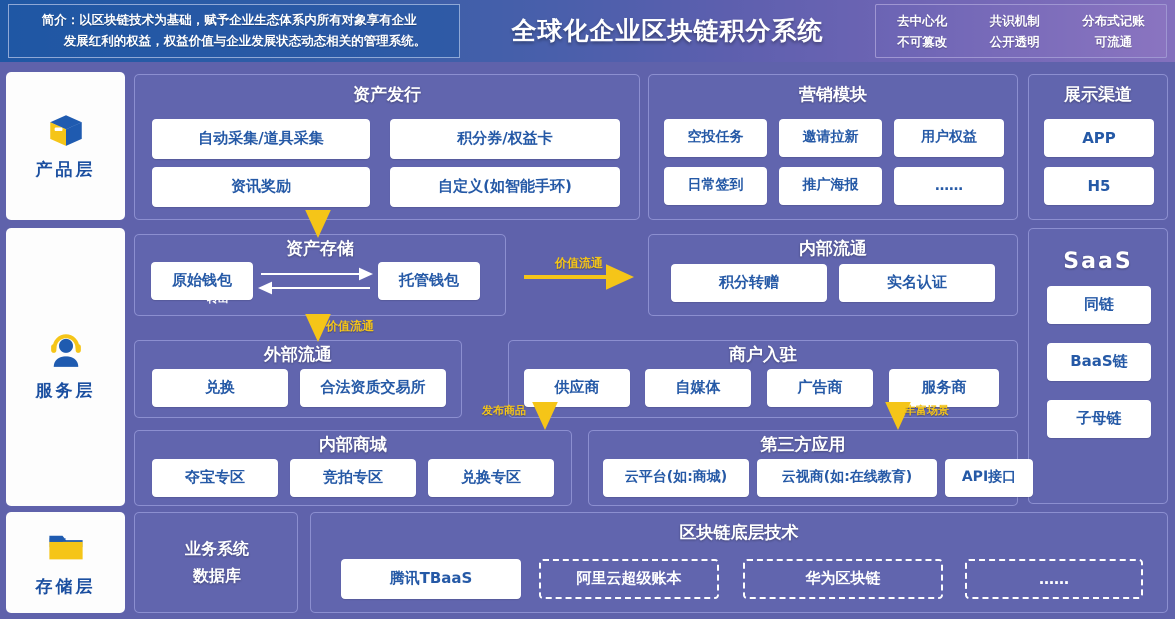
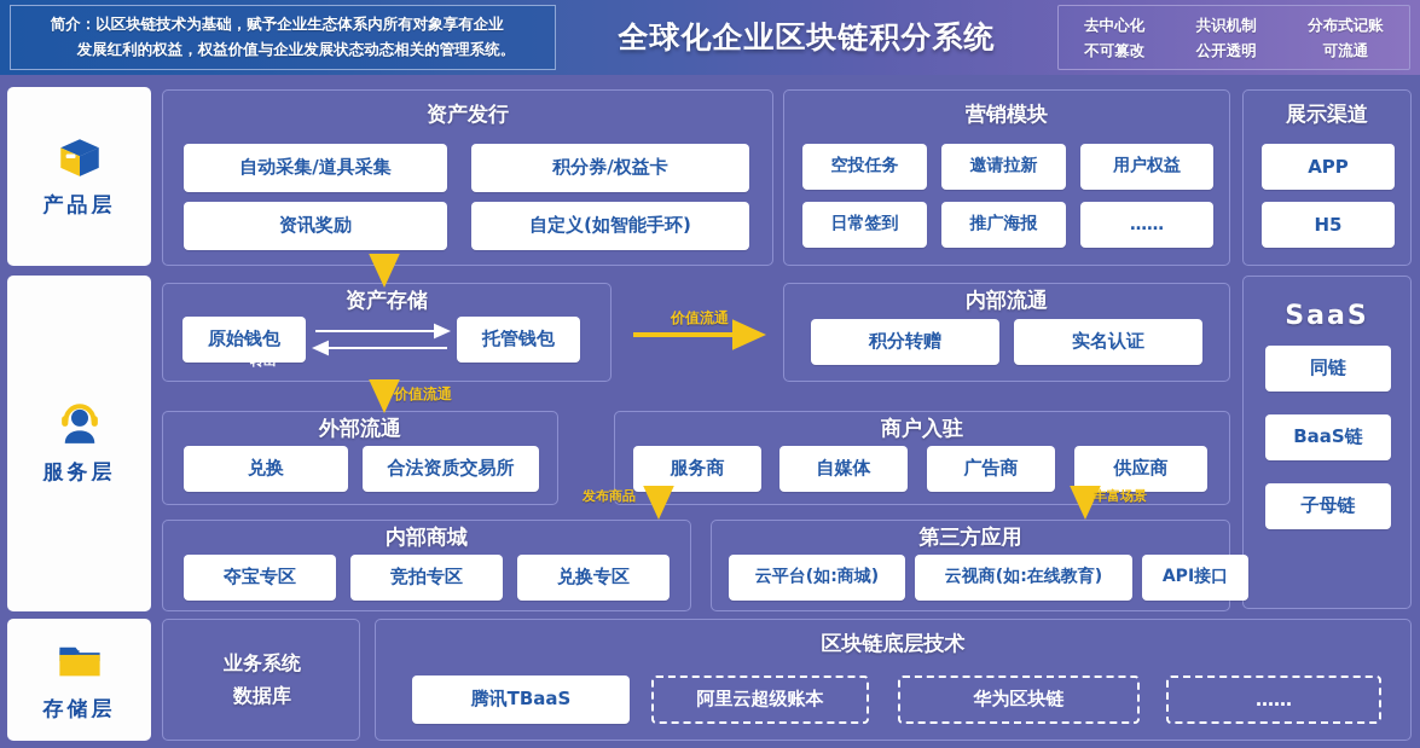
  简介：以区块链技术为基础，赋予企业生态体系内所有对象享有企业
  发展红利的权益，权益价值与企业发展状态动态相关的管理系统。
  全球化企业区块链积分系统
  去中心化
  不可篡改
  共识机制
  公开透明
  分布式记账
  可流通
  产品层
  服务层
  存储层
  资产发行
  自动采集/道具采集
  积分券/权益卡
  资讯奖励
  自定义(如智能手环)
  营销模块
  空投任务
  邀请拉新
  用户权益
  日常签到
  推广海报
  ……
  展示渠道
  APP
  H5
  资产存储
  原始钱包
  托管钱包
  转入
  转出
  内部流通
  积分转赠
  实名认证
  SaaS
  同链
  BaaS链
  子母链
  外部流通
  兑换
  合法资质交易所
  商户入驻
- 供应商
+ 服务商
  自媒体
  广告商
- 服务商
+ 供应商
  内部商城
  夺宝专区
  竞拍专区
  兑换专区
  第三方应用
  云平台(如:商城)
  云视商(如:在线教育)
  API接口
  业务系统
  数据库
  区块链底层技术
  腾讯TBaaS
  阿里云超级账本
  华为区块链
  ……
  价值流通
  价值流通
  发布商品
  丰富场景
